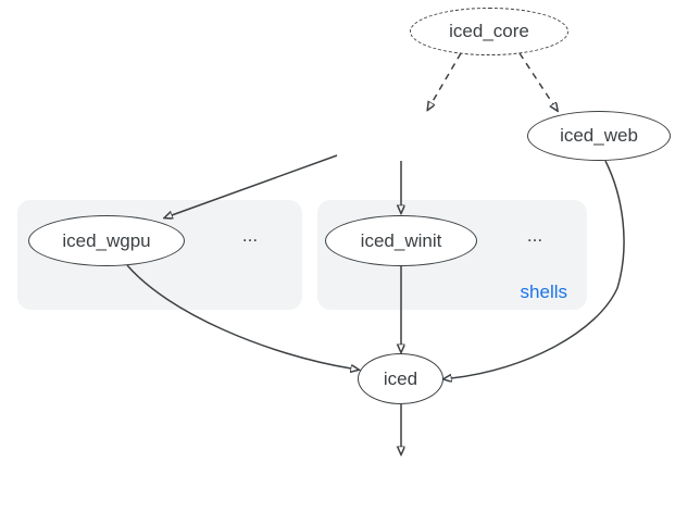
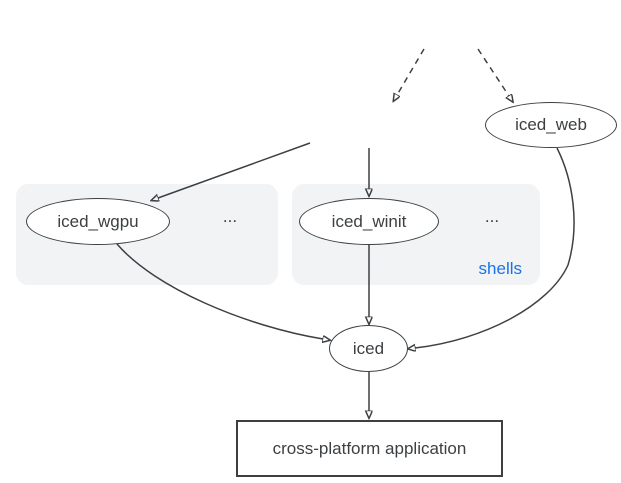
- iced_core
  iced_web
  iced_wgpu
  iced_winit
  iced
+ cross-platform application
  ...
  ...
  shells
